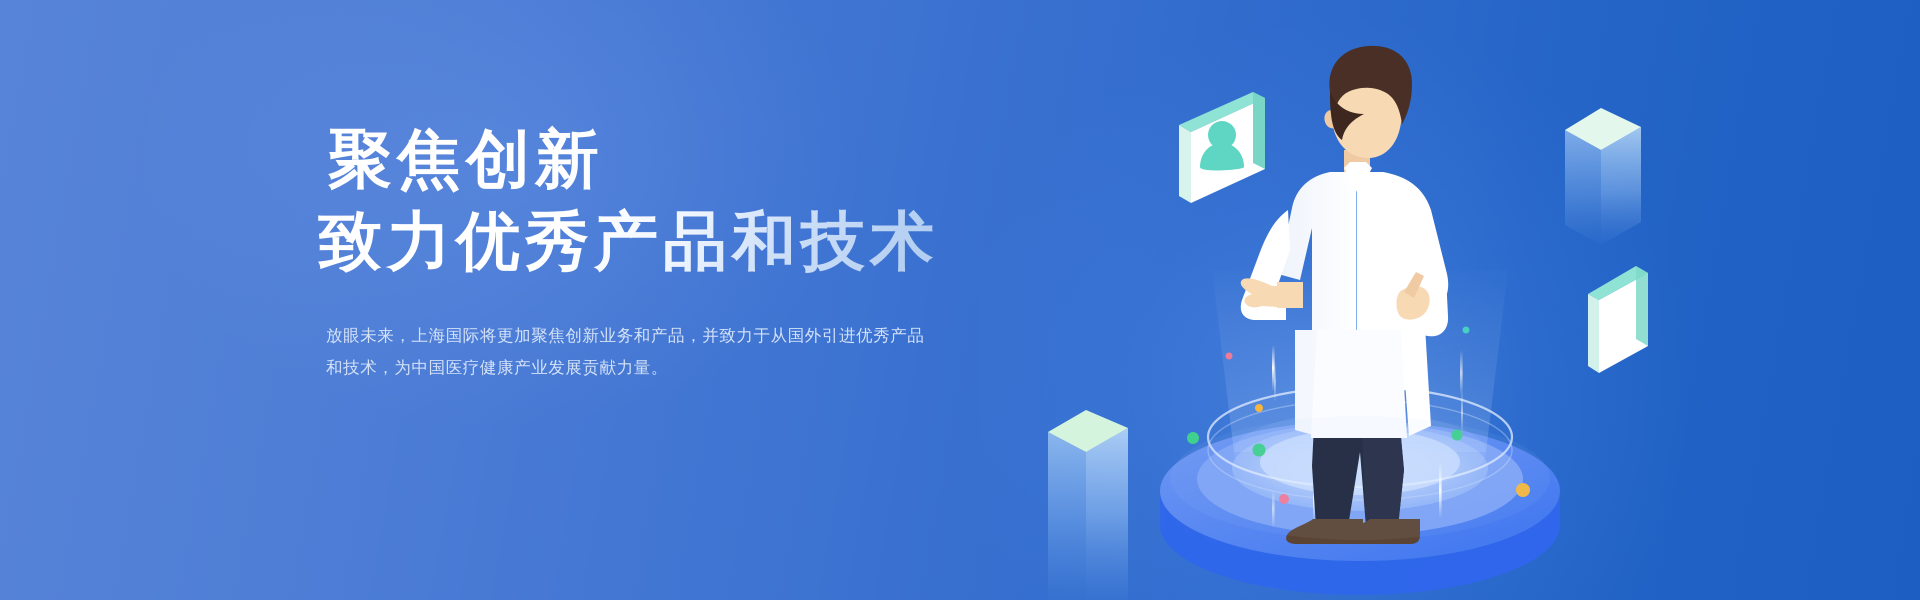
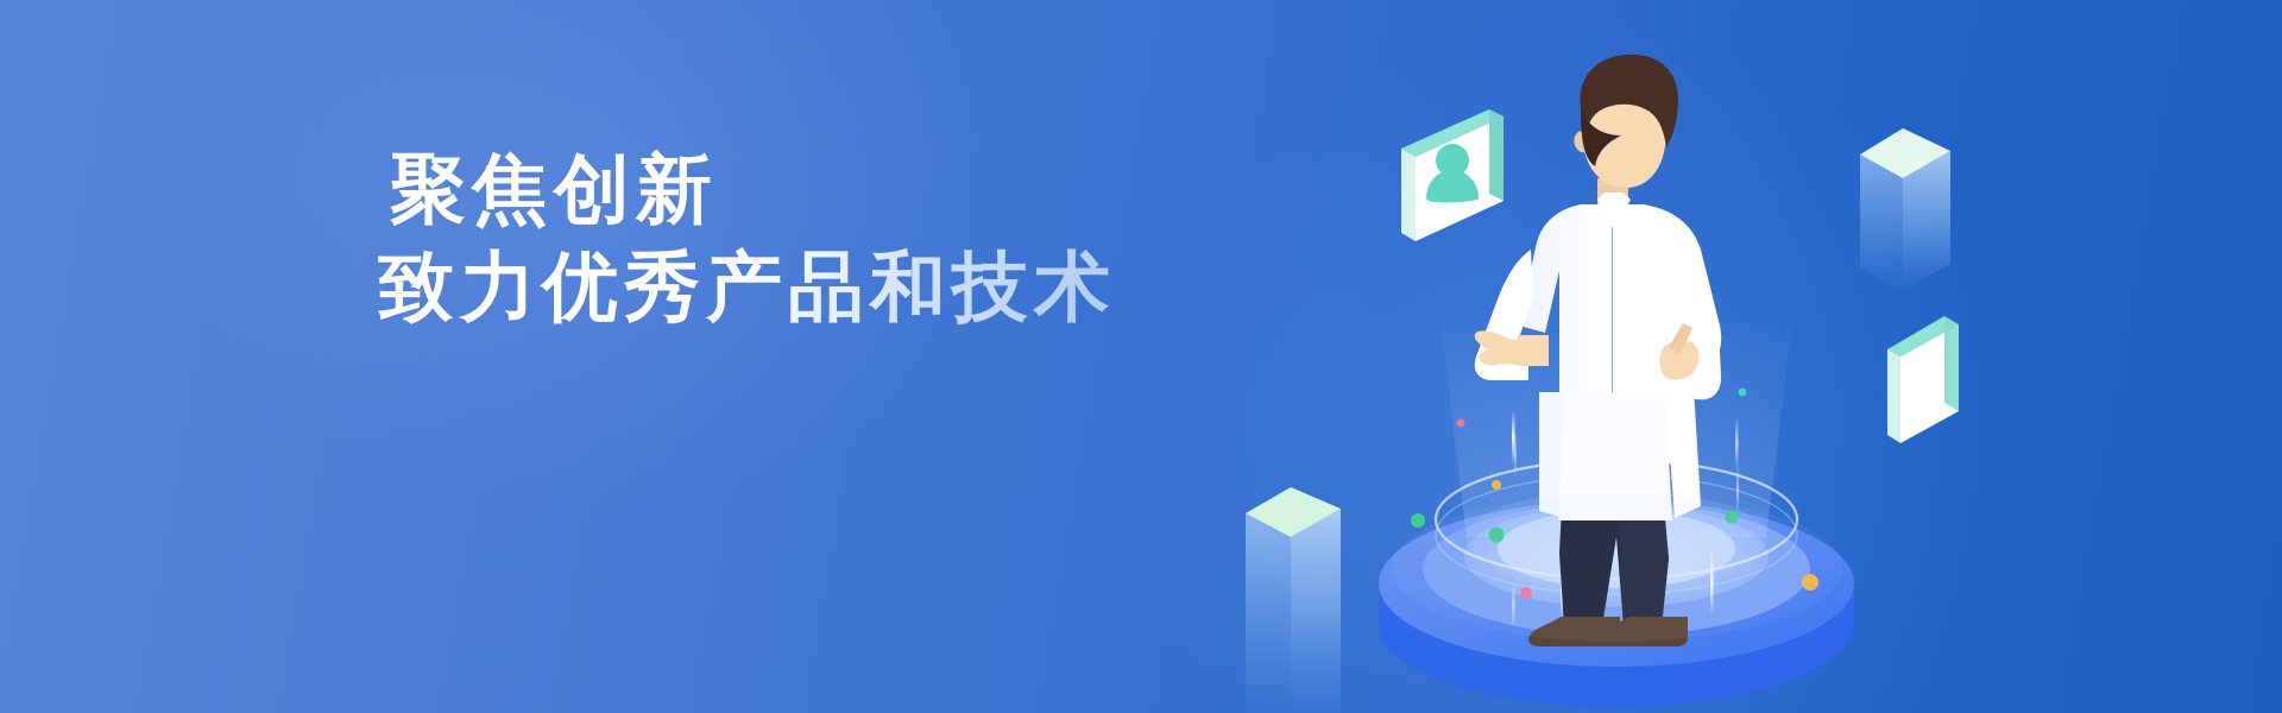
  聚焦创新
  致力优秀产品和技术
- 放眼未来，上海国际将更加聚焦创新业务和产品，并致力于从国外引进优秀产品
- 和技术，为中国医疗健康产业发展贡献力量。
